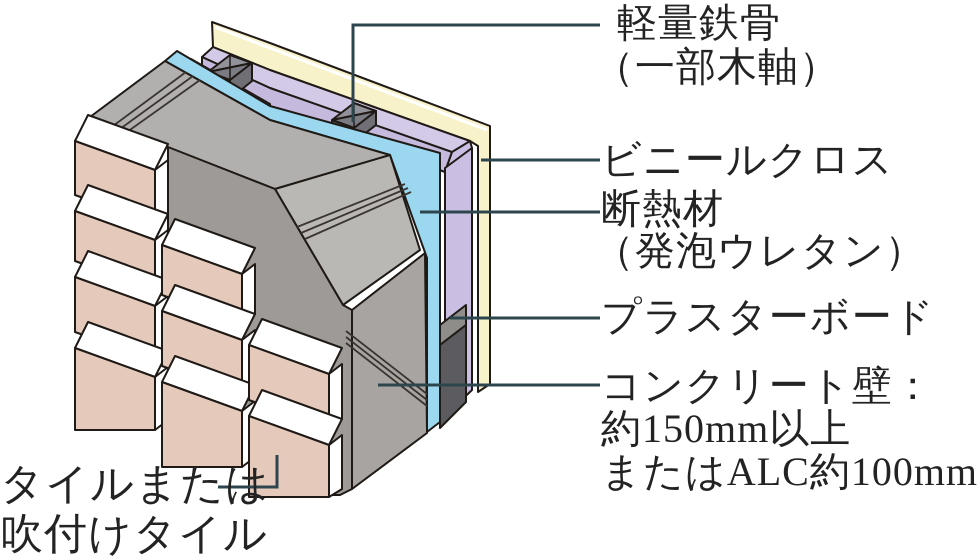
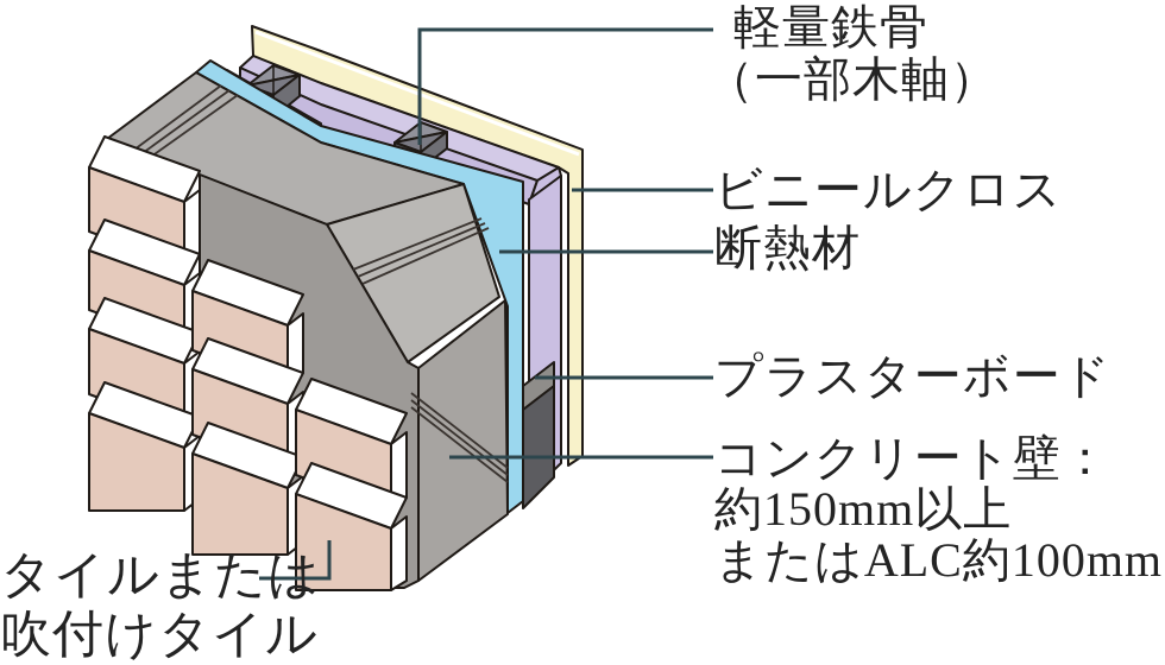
  軽量鉄骨
  （一部木軸）
  ビニールクロス
  断熱材
- （発泡ウレタン）
  プラスターボード
  コンクリート壁：
  約150mm以上
  またはALC約100mm
  タイルまたは
  吹付けタイル
